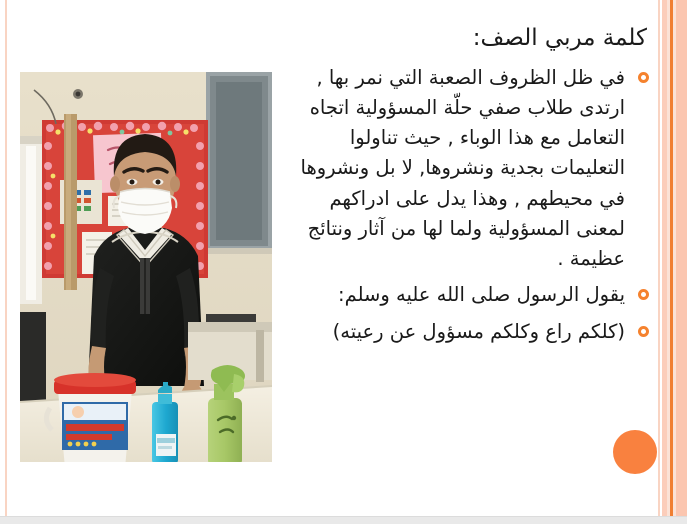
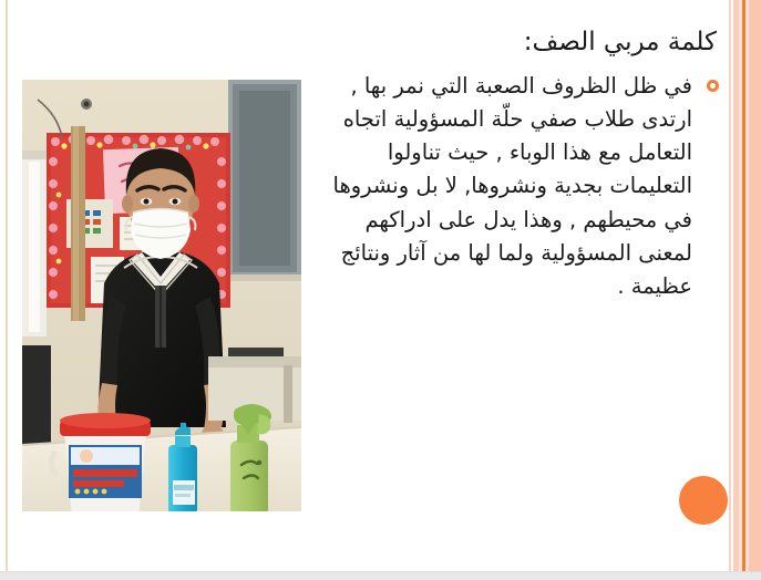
  كلمة مربي الصف:
  في ظل الظروف الصعبة التي نمر بها , ارتدى طلاب صفي حلّة المسؤولية اتجاه التعامل مع هذا الوباء , حيث تناولوا التعليمات بجدية ونشروها, لا بل ونشروها في محيطهم , وهذا يدل على ادراكهم لمعنى المسؤولية ولما لها من آثار ونتائج عظيمة .
- يقول الرسول صلى الله عليه وسلم:
- (كلكم راع وكلكم مسؤول عن رعيته)
